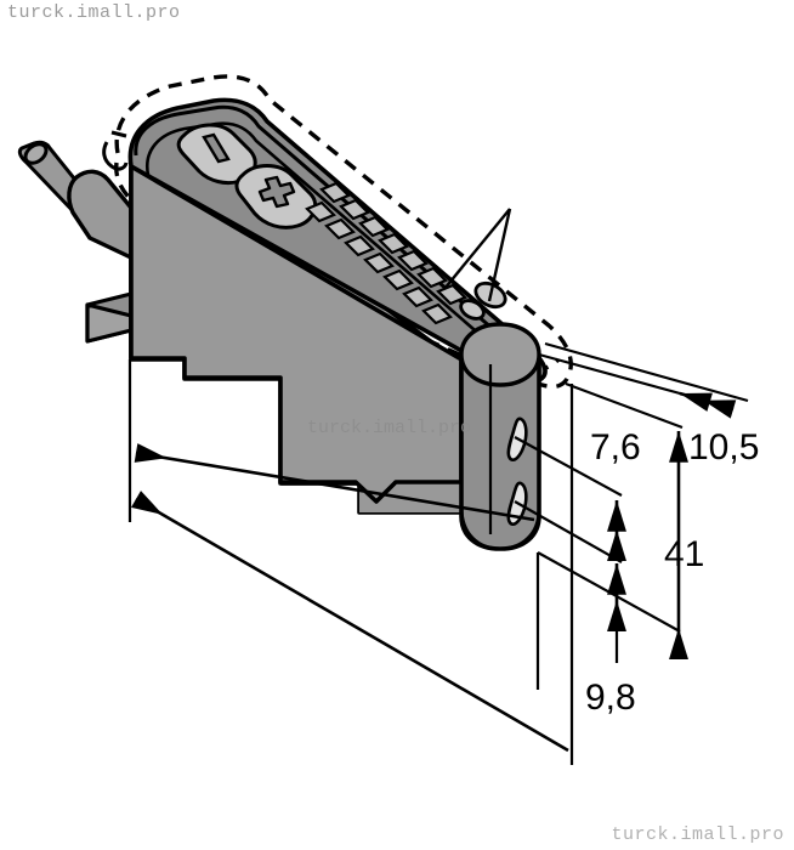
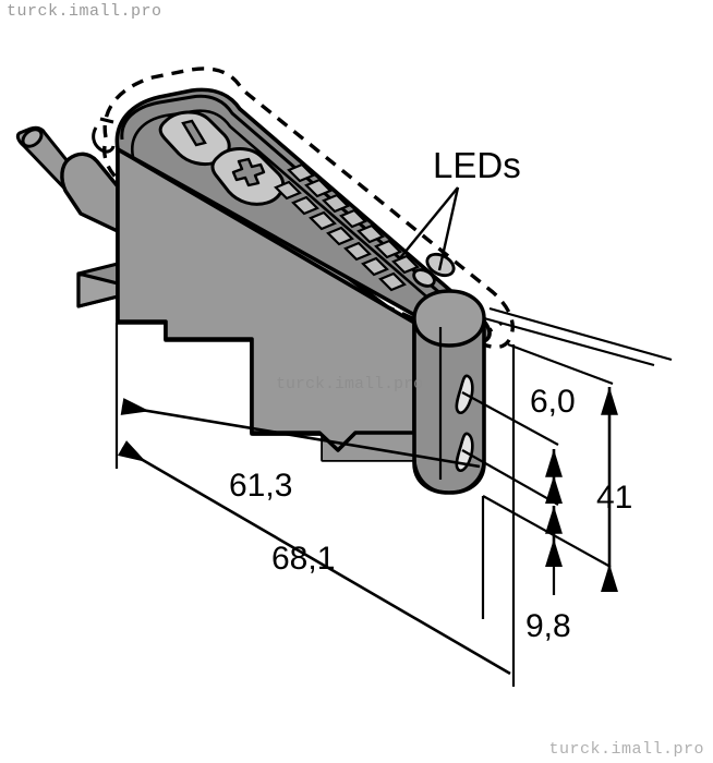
  turck.imall.pro
  turck.imall.pro
  turck.imall.pro
+ LEDs
+ 61,3
+ 68,1
- 7,6
+ 6,0
  9,8
  41
- 10,5
